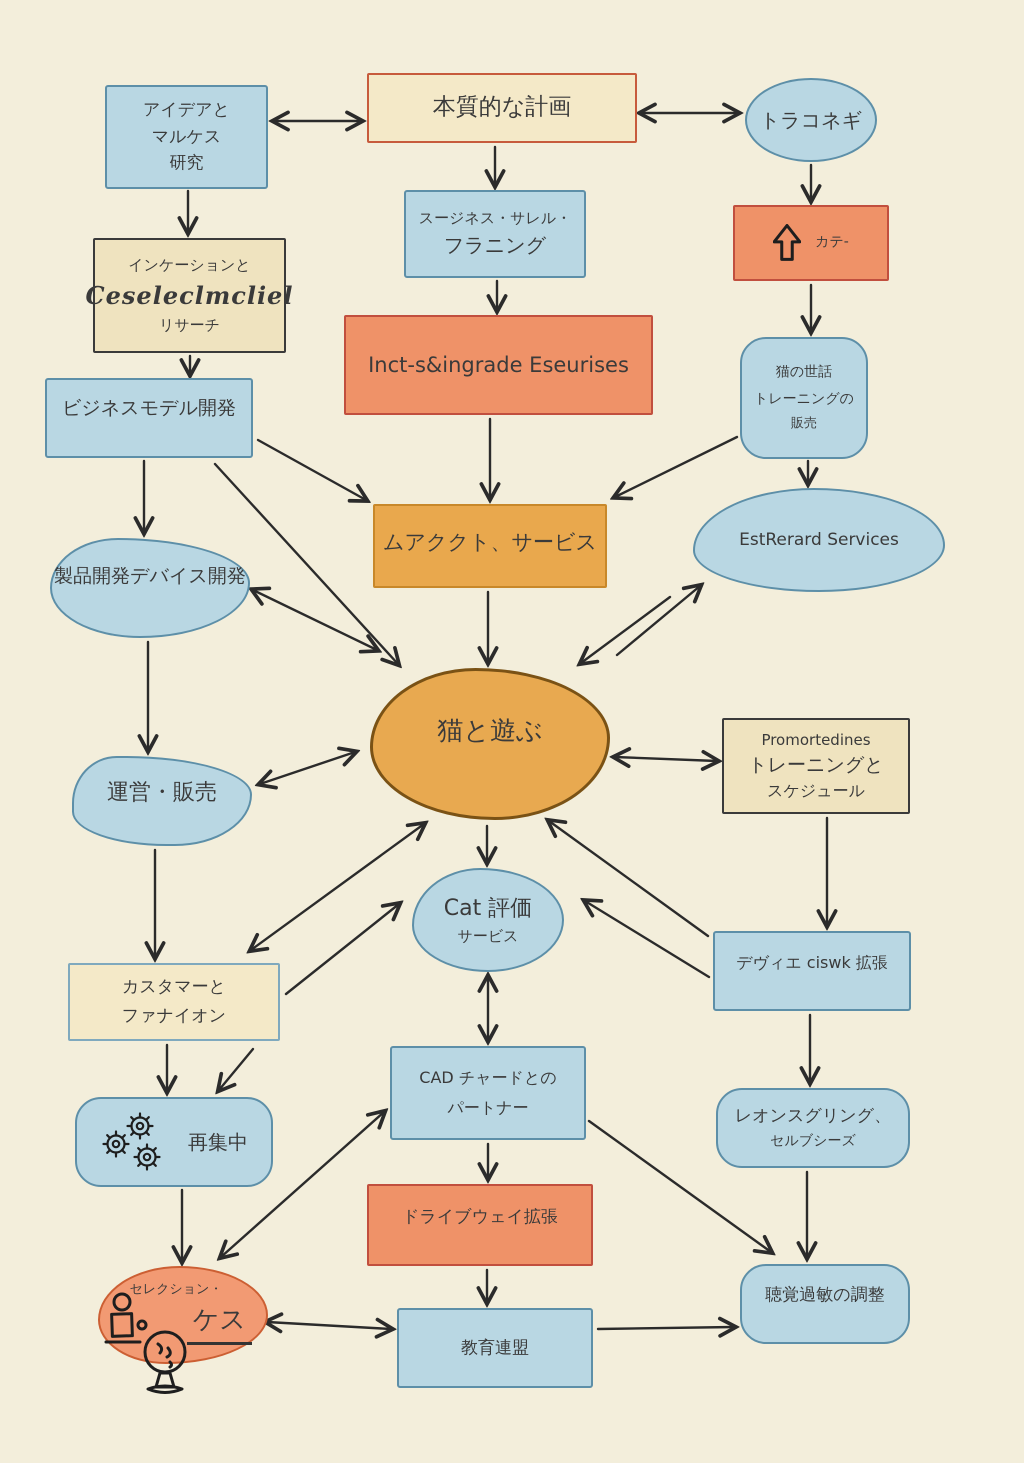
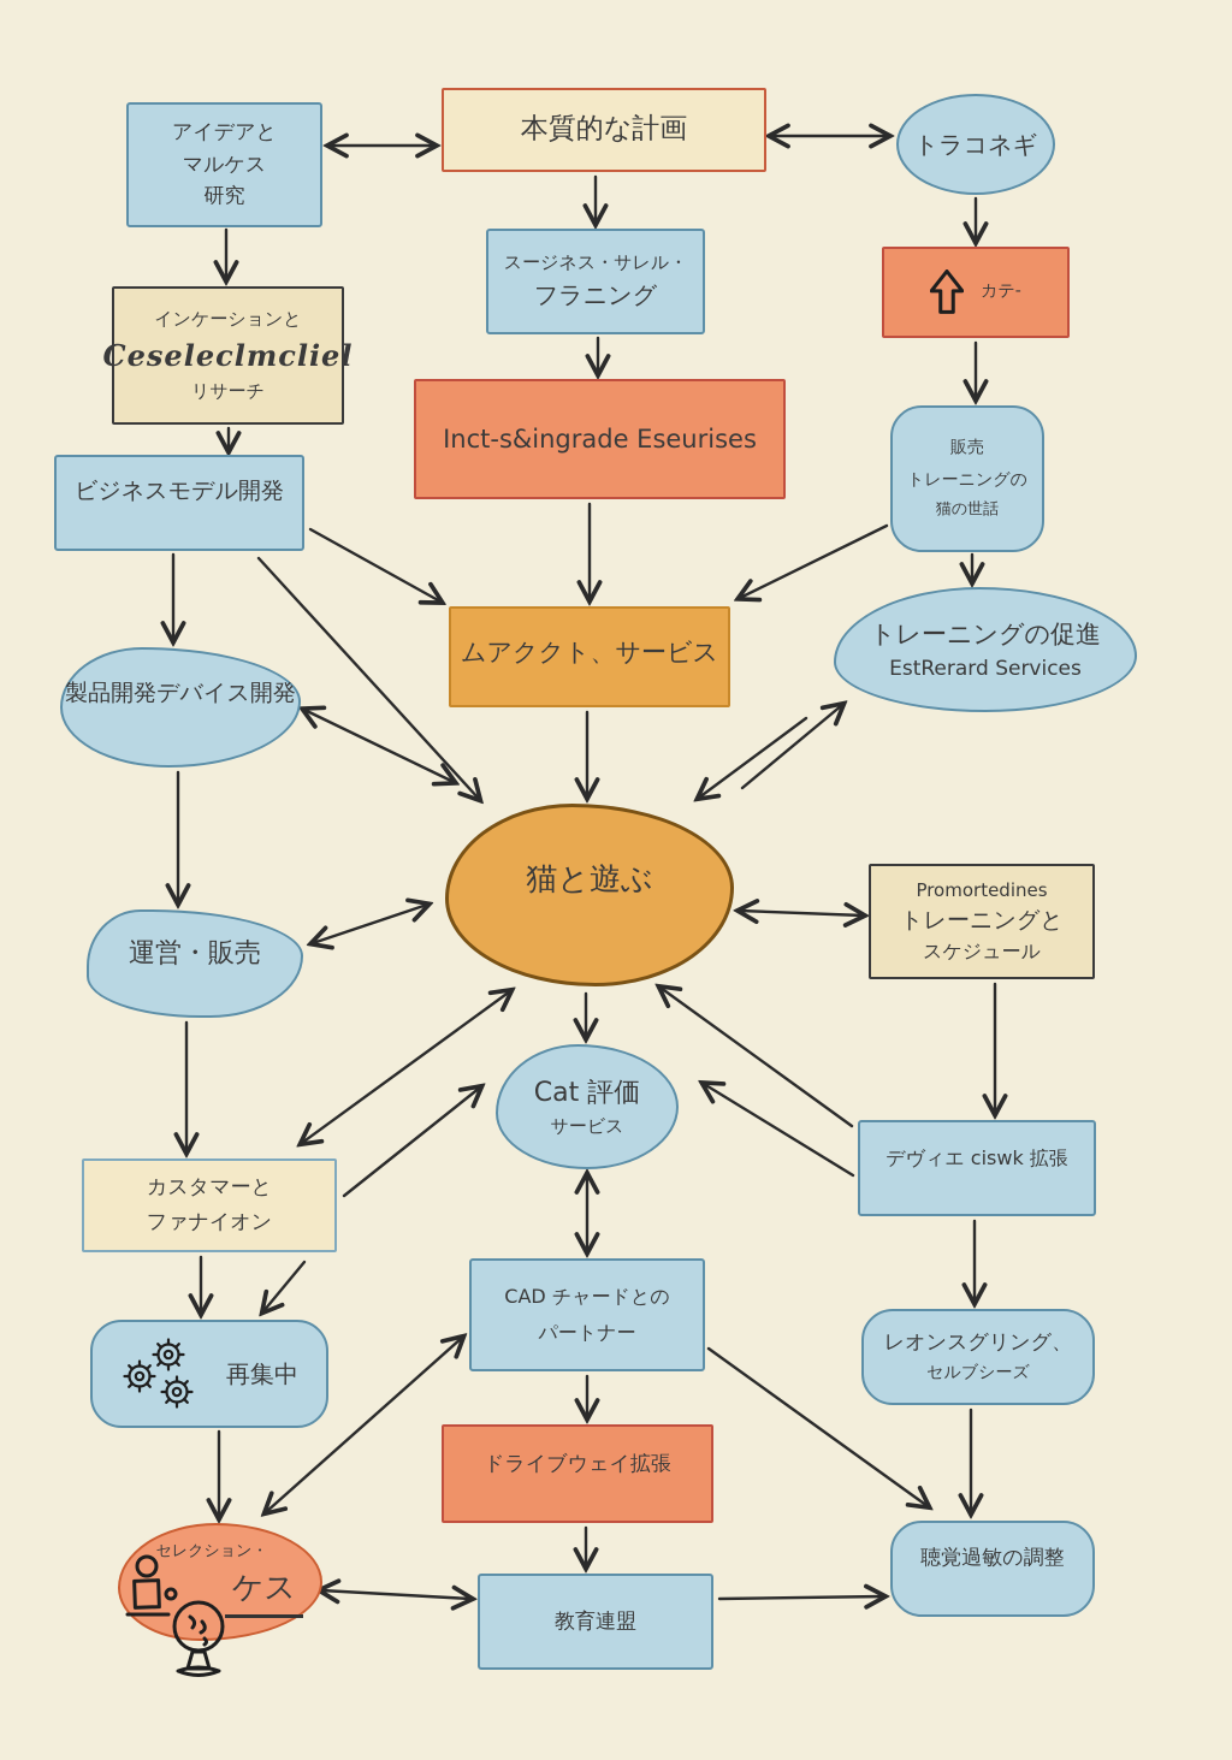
  アイデアと
  マルケス
  研究
  本質的な計画
  トラコネギ
  インケーションと
  Ceseleclmcliel
  リサーチ
  スージネス・サレル・
  フラニング
  カテ-
  ビジネスモデル開発
  Inct-s&ingrade Eseurises
- 猫の世話
+ 販売
  トレーニングの
- 販売
+ 猫の世話
  製品開発デバイス開発
  ムアククト、サービス
+ トレーニングの促進
  EstRerard Services
  猫と遊ぶ
  Promortedines
  トレーニングと
  スケジュール
  運営・販売
  Cat 評価
  サービス
  デヴィエ ciswk 拡張
  カスタマーと
  ファナイオン
  CAD チャードとの
  パートナー
  再集中
  レオンスグリング、
  セルブシーズ
  ドライブウェイ拡張
  セレクション・
  ケス
  聴覚過敏の調整
  教育連盟
